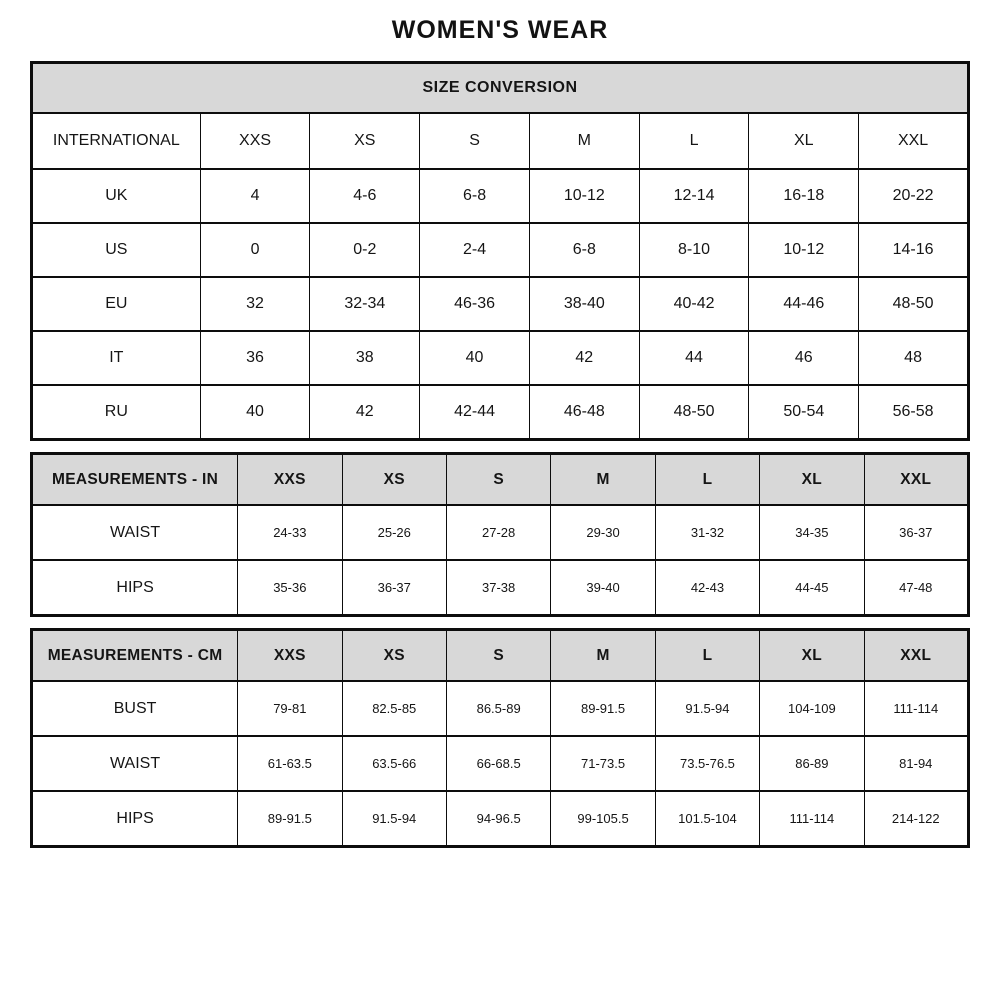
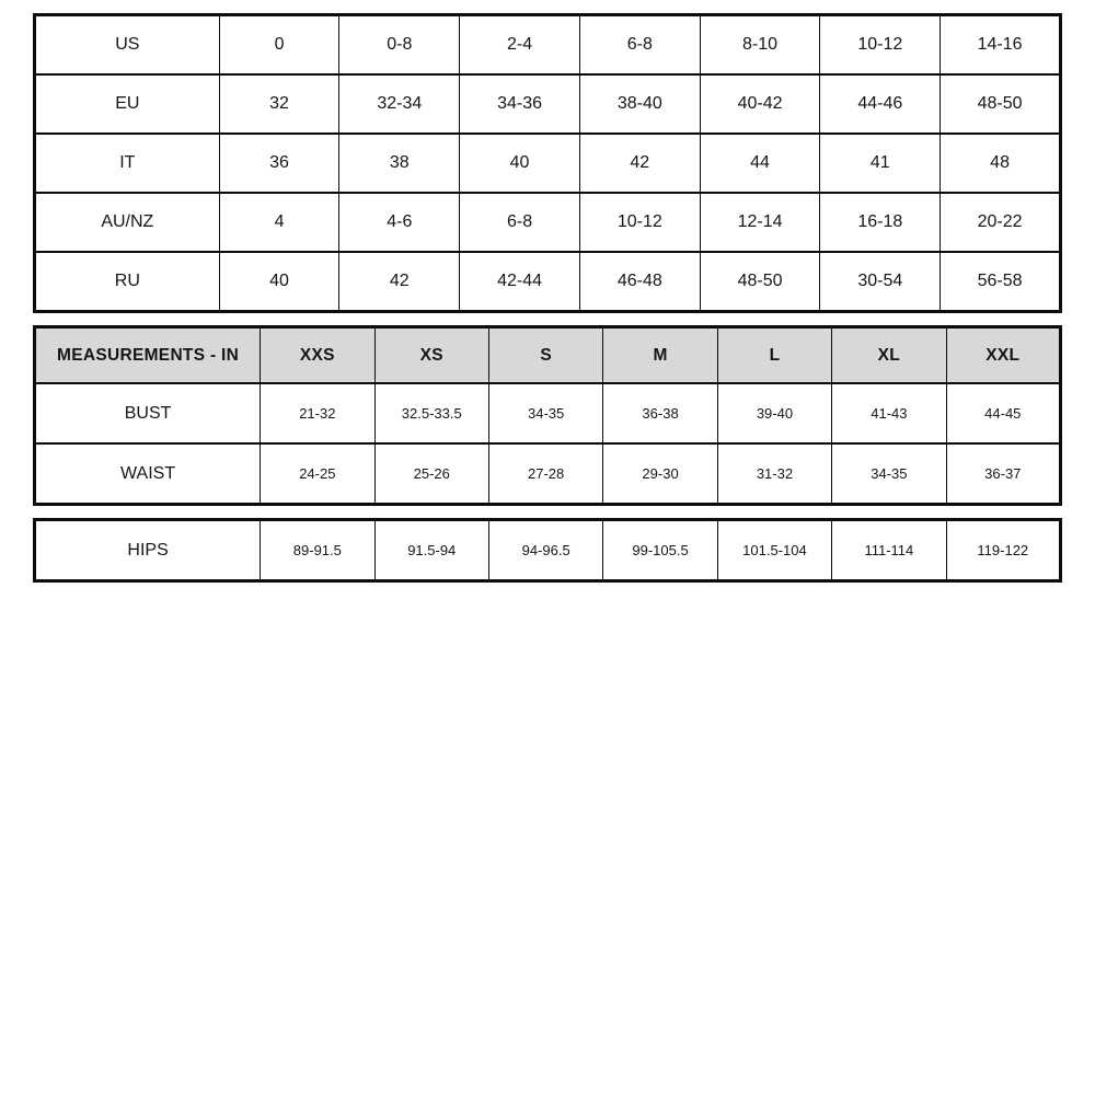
- WOMEN'S WEAR
- SIZE CONVERSION
- INTERNATIONAL	XXS	XS	S	M	L	XL	XXL
- UK	4	4-6	6-8	10-12	12-14	16-18	20-22
- US	0	0-2	2-4	6-8	8-10	10-12	14-16
+ US	0	0-8	2-4	6-8	8-10	10-12	14-16
- EU	32	32-34	46-36	38-40	40-42	44-46	48-50
+ EU	32	32-34	34-36	38-40	40-42	44-46	48-50
- IT	36	38	40	42	44	46	48
+ IT	36	38	40	42	44	41	48
+ AU/NZ	4	4-6	6-8	10-12	12-14	16-18	20-22
- RU	40	42	42-44	46-48	48-50	50-54	56-58
+ RU	40	42	42-44	46-48	48-50	30-54	56-58
  MEASUREMENTS - IN	XXS	XS	S	M	L	XL	XXL
+ BUST	21-32	32.5-33.5	34-35	36-38	39-40	41-43	44-45
- WAIST	24-33	25-26	27-28	29-30	31-32	34-35	36-37
+ WAIST	24-25	25-26	27-28	29-30	31-32	34-35	36-37
- HIPS	35-36	36-37	37-38	39-40	42-43	44-45	47-48
- MEASUREMENTS - CM	XXS	XS	S	M	L	XL	XXL
- BUST	79-81	82.5-85	86.5-89	89-91.5	91.5-94	104-109	111-114
- WAIST	61-63.5	63.5-66	66-68.5	71-73.5	73.5-76.5	86-89	81-94
- HIPS	89-91.5	91.5-94	94-96.5	99-105.5	101.5-104	111-114	214-122
+ HIPS	89-91.5	91.5-94	94-96.5	99-105.5	101.5-104	111-114	119-122
